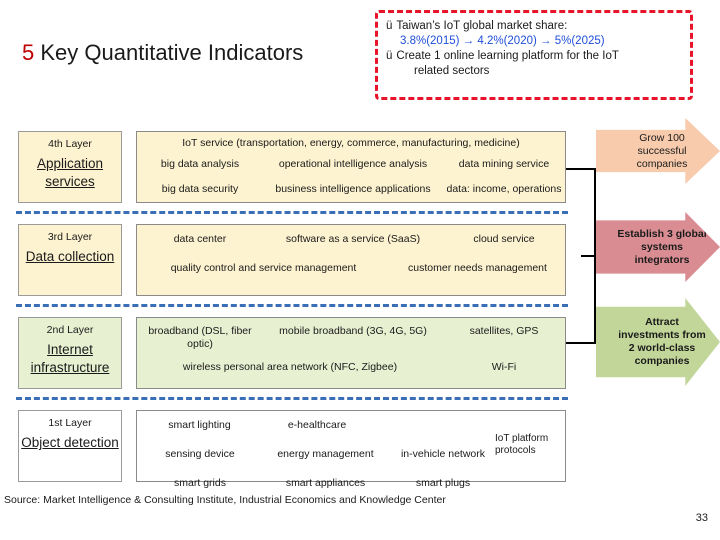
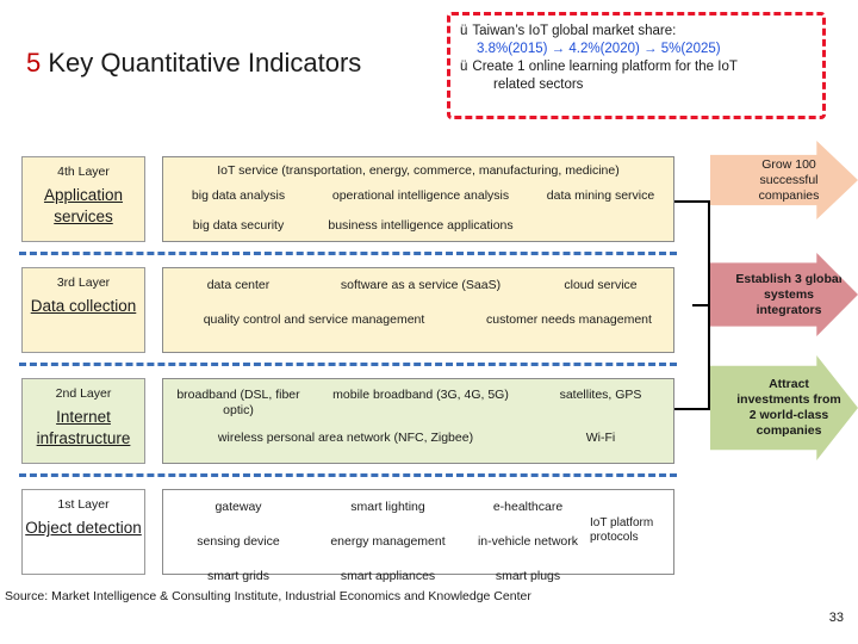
  5 Key Quantitative Indicators
  ü
  Taiwan’s IoT global market share:
  3.8%(2015) → 4.2%(2020) → 5%(2025)
  ü
  Create 1 online learning platform for the IoT
  related sectors
  4th Layer
  Application services
  IoT service (transportation, energy, commerce, manufacturing, medicine)
  big data analysis
  operational intelligence analysis
  data mining service
  big data security
  business intelligence applications
- data: income, operations
  3rd Layer
  Data collection
  data center
  software as a service (SaaS)
  cloud service
  quality control and service management
  customer needs management
  2nd Layer
  Internet infrastructure
  broadband (DSL, fiber optic)
  mobile broadband (3G, 4G, 5G)
  satellites, GPS
  wireless personal area network (NFC, Zigbee)
  Wi-Fi
  1st Layer
  Object detection
+ gateway
  smart lighting
  e-healthcare
  sensing device
  energy management
  in-vehicle network
  smart grids
  smart appliances
  smart plugs
  IoT platform protocols
  Grow 100 successful companies
  Establish 3 global systems integrators
  Attract investments from 2 world-class companies
  Source: Market Intelligence & Consulting Institute, Industrial Economics and Knowledge Center
  33
